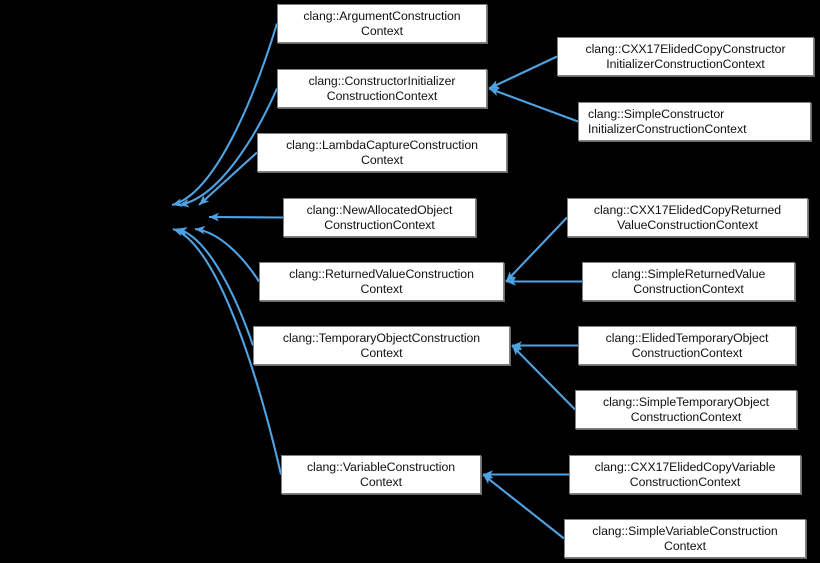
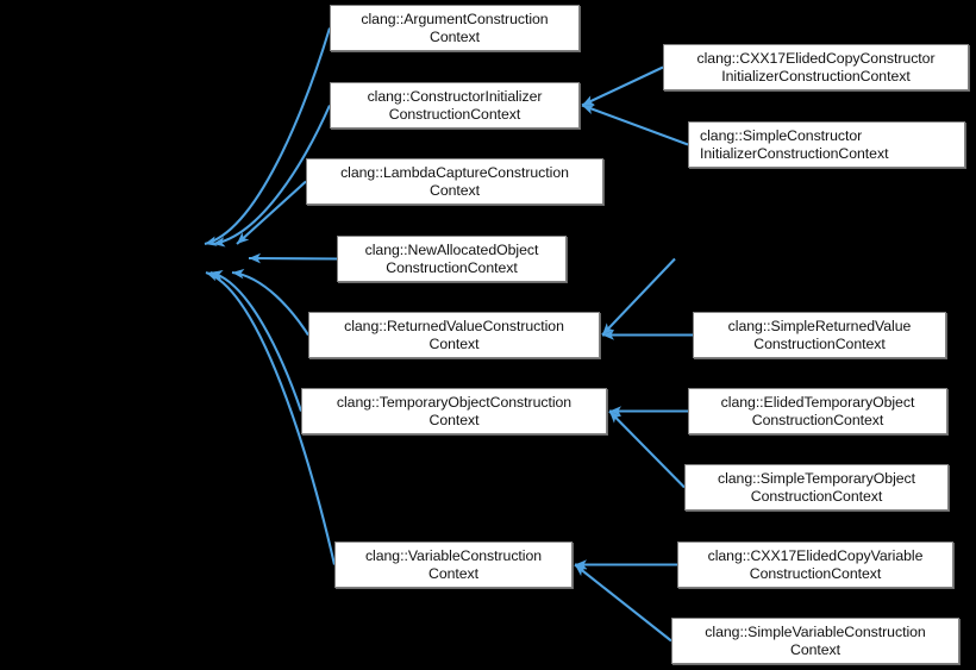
  clang::ArgumentConstruction
  Context
  clang::ConstructorInitializer
  ConstructionContext
  clang::LambdaCaptureConstruction
  Context
  clang::NewAllocatedObject
  ConstructionContext
  clang::ReturnedValueConstruction
  Context
  clang::TemporaryObjectConstruction
  Context
  clang::VariableConstruction
  Context
  clang::CXX17ElidedCopyConstructor
  InitializerConstructionContext
  clang::SimpleConstructor
  InitializerConstructionContext
- clang::CXX17ElidedCopyReturned
- ValueConstructionContext
  clang::SimpleReturnedValue
  ConstructionContext
  clang::ElidedTemporaryObject
  ConstructionContext
  clang::SimpleTemporaryObject
  ConstructionContext
  clang::CXX17ElidedCopyVariable
  ConstructionContext
  clang::SimpleVariableConstruction
  Context
